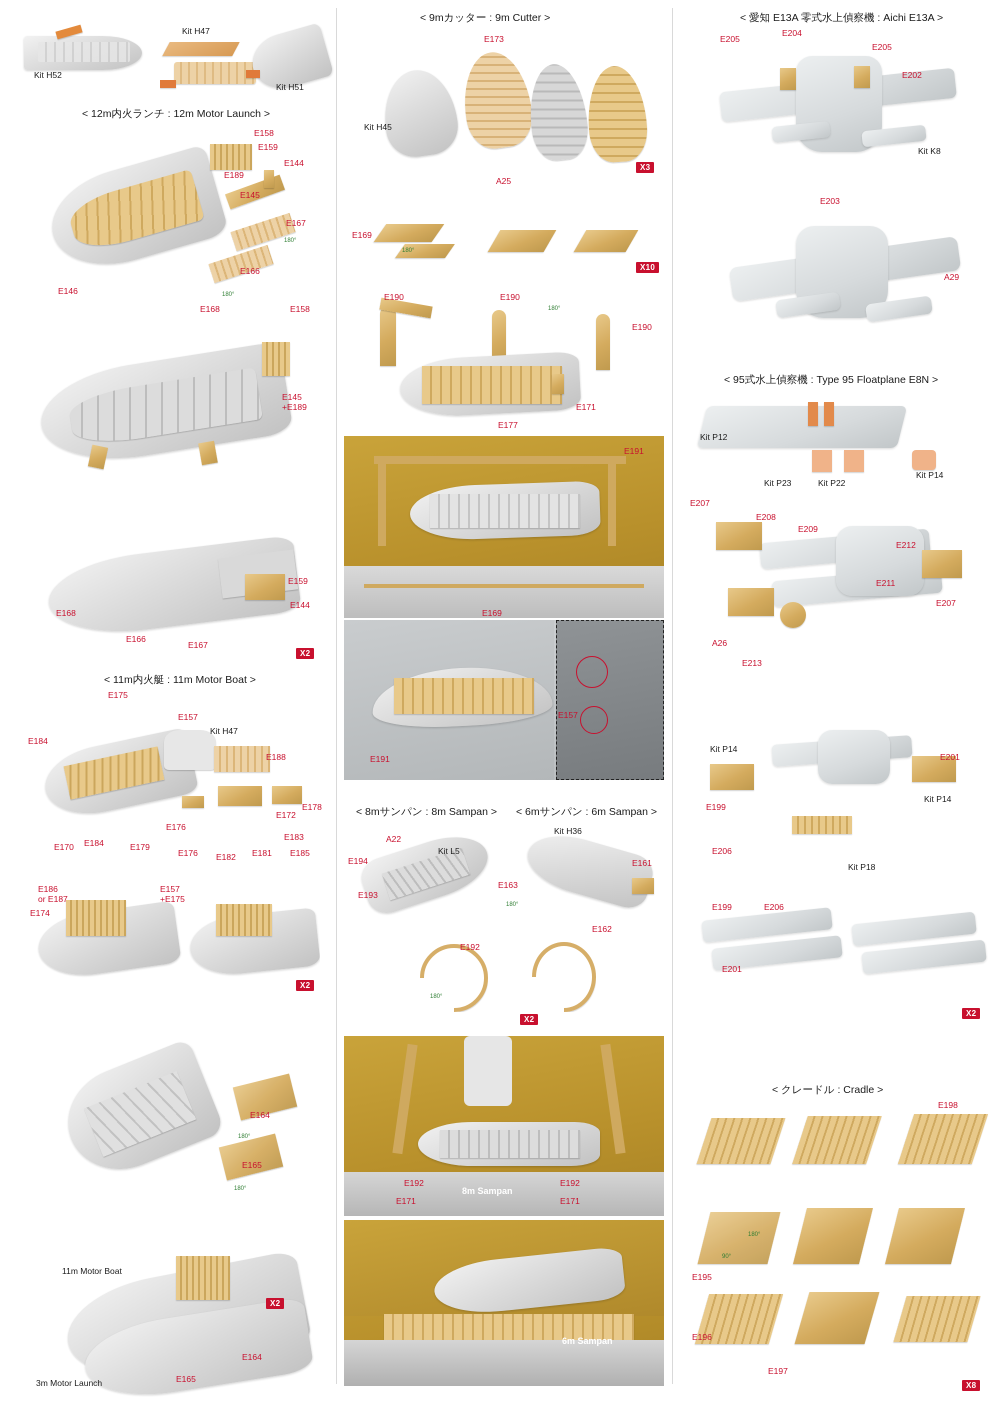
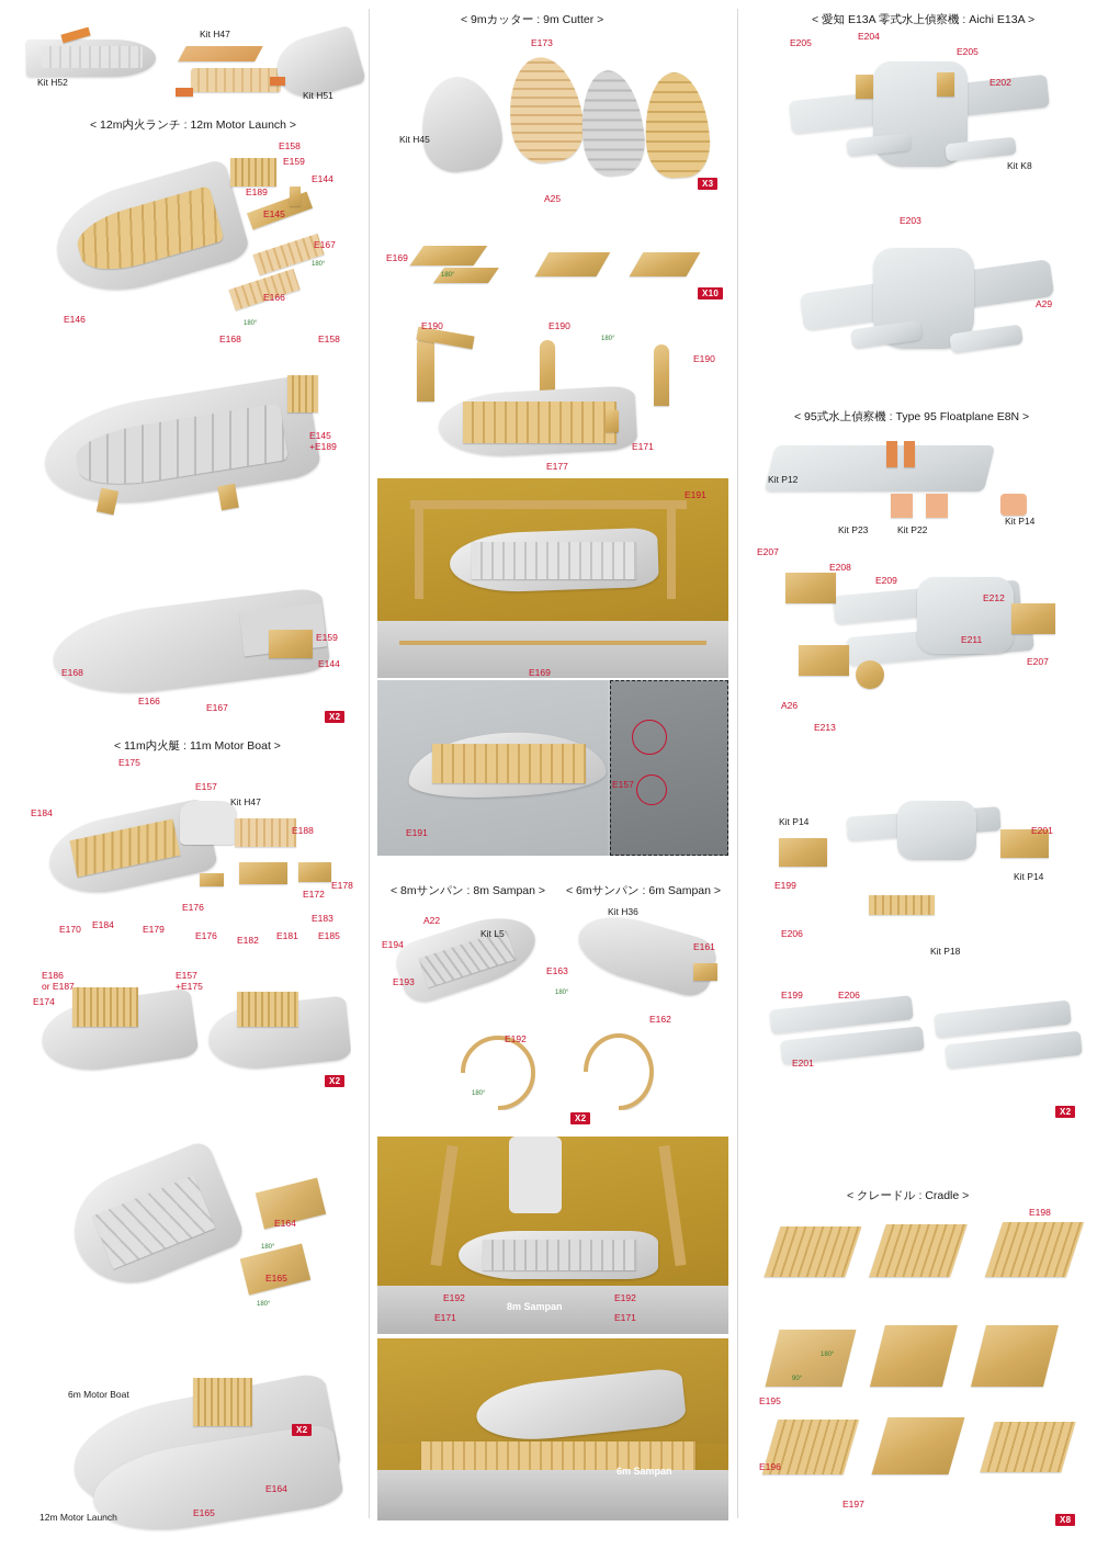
  Kit H52
  Kit H47
  Kit H51
  < 12m内火ランチ : 12m Motor Launch >
  E158
  E159
  E144
  E189
  E145
  E167
  E166
  E168
  E146
  E158
  E145
  +E189
  E159
  E144
  E167
  E166
  E168
  X2
  < 11m内火艇 : 11m Motor Boat >
  E175
  E157
  Kit H47
  E184
  E188
  E172
  E178
  E176
  E183
  E185
  E181
  E182
  E176
  E179
  E170
  E184
  E186
  or E187
  E157
  +E175
  E174
  X2
  E164
  E165
- 11m Motor Boat
+ 6m Motor Boat
- 3m Motor Launch
+ 12m Motor Launch
  E164
  E165
  X2
  < 9mカッター : 9m Cutter >
  E173
  Kit H45
  A25
  X3
  E169
  X10
  E190
  E190
  E190
  E171
  E177
  E191
  E169
  E191
  E157
  < 8mサンパン : 8m Sampan >
  < 6mサンパン : 6m Sampan >
  A22
  Kit L5
  E194
  E193
  E163
  Kit H36
  E161
  E162
  E192
  X2
  E192
  E192
  E171
  E171
  8m Sampan
  6m Sampan
  < 愛知 E13A 零式水上偵察機 : Aichi E13A >
  E205
  E204
  E205
  E202
  Kit K8
  E203
  A29
  < 95式水上偵察機 : Type 95 Floatplane E8N >
  Kit P12
  Kit P23
  Kit P22
  Kit P14
  E207
  E208
  E209
  E212
  E211
  E207
  A26
  E213
  Kit P14
  E201
  Kit P14
  E199
  E206
  Kit P18
  E199
  E206
  E201
  X2
  < クレードル : Cradle >
  E198
  E195
  E196
  E197
  X8
